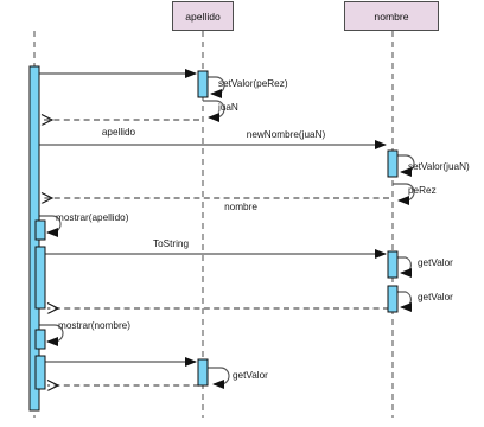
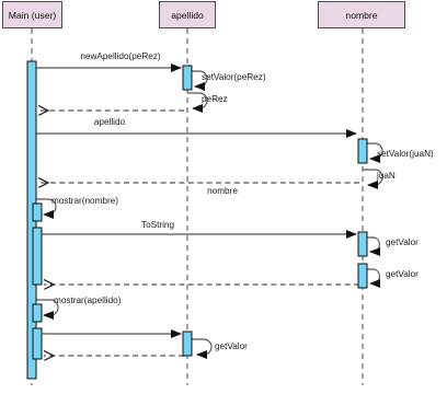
+ Main (user)
  apellido
  nombre
+ newApellido(peRez)
  setValor(peRez)
- juaN
+ peRez
  apellido
- newNombre(juaN)
  setValor(juaN)
- peRez
+ juaN
  nombre
- mostrar(apellido)
+ mostrar(nombre)
  ToString
  getValor
  getValor
- mostrar(nombre)
+ mostrar(apellido)
  getValor
